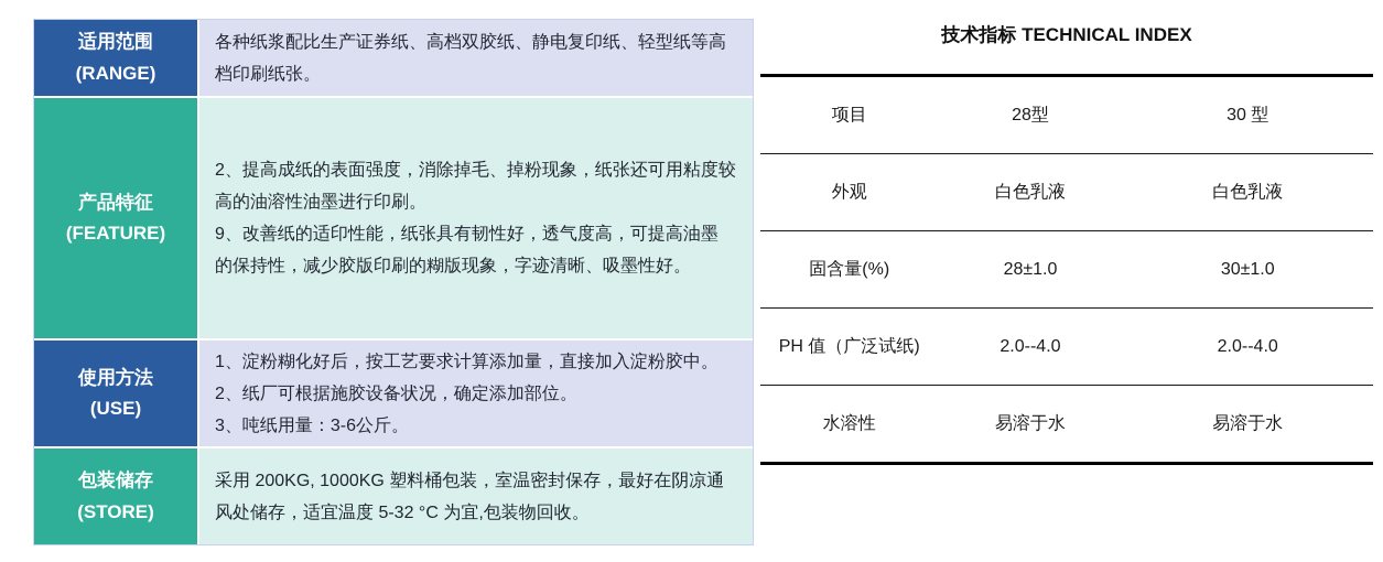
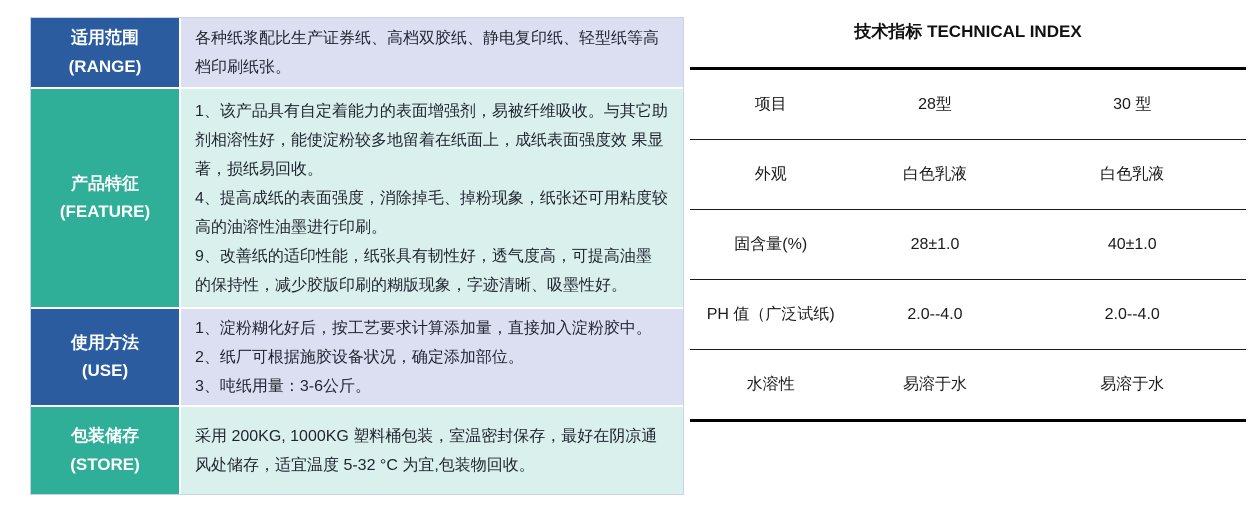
  适用范围
  (RANGE)
  各种纸浆配比生产证券纸、高档双胶纸、静电复印纸、轻型纸等高档印刷纸张。
  产品特征
  (FEATURE)
+ 1、该产品具有自定着能力的表面增强剂，易被纤维吸收。与其它助剂相溶性好，能使淀粉较多地留着在纸面上，成纸表面强度效 果显著，损纸易回收。
- 2、提高成纸的表面强度，消除掉毛、掉粉现象，纸张还可用粘度较高的油溶性油墨进行印刷。
+ 4、提高成纸的表面强度，消除掉毛、掉粉现象，纸张还可用粘度较高的油溶性油墨进行印刷。
  9、改善纸的适印性能，纸张具有韧性好，透气度高，可提高油墨 的保持性，减少胶版印刷的糊版现象，字迹清晰、吸墨性好。
  使用方法
  (USE)
  1、淀粉糊化好后，按工艺要求计算添加量，直接加入淀粉胶中。
  2、纸厂可根据施胶设备状况，确定添加部位。
  3、吨纸用量：3-6公斤。
  包装储存
  (STORE)
  采用 200KG, 1000KG 塑料桶包装，室温密封保存，最好在阴凉通风处储存，适宜温度 5-32 °C 为宜,包装物回收。
  技术指标 TECHNICAL INDEX
  项目	28型	30 型
  外观	白色乳液	白色乳液
- 固含量(%)	28±1.0	30±1.0
+ 固含量(%)	28±1.0	40±1.0
  PH 值（广泛试纸)	2.0--4.0	2.0--4.0
  水溶性	易溶于水	易溶于水
